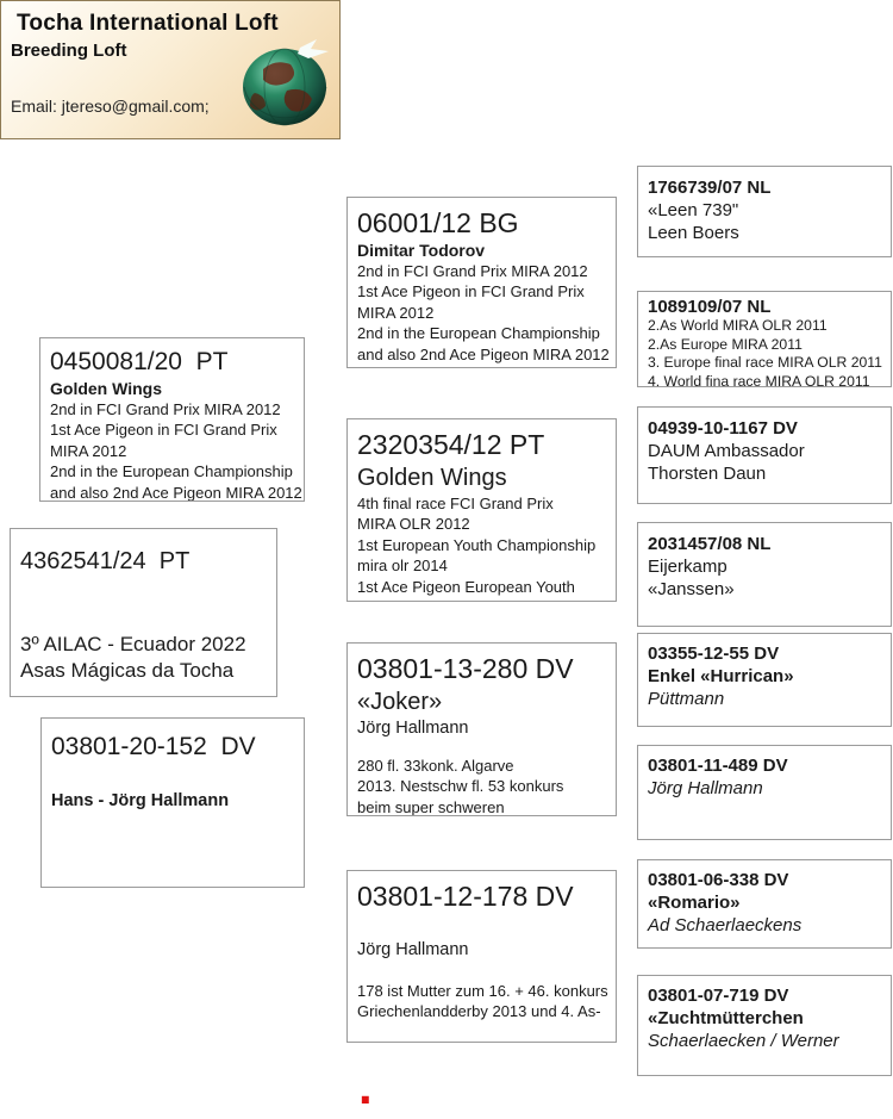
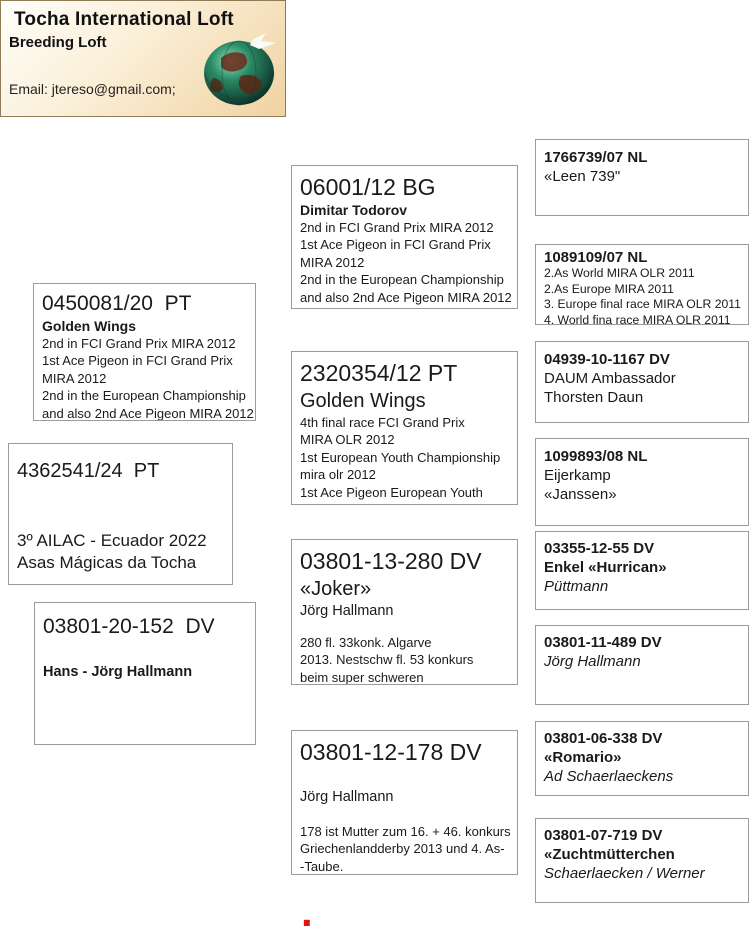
  Tocha International Loft
  Breeding Loft
  Email: jtereso@gmail.com;
  0450081/20 PT
  Golden Wings
  2nd in FCI Grand Prix MIRA 2012
  1st Ace Pigeon in FCI Grand Prix
  MIRA 2012
  2nd in the European Championship
  and also 2nd Ace Pigeon MIRA 2012
  4362541/24 PT
  3º AILAC - Ecuador 2022
  Asas Mágicas da Tocha
  03801-20-152 DV
  Hans - Jörg Hallmann
  06001/12 BG
  Dimitar Todorov
  2nd in FCI Grand Prix MIRA 2012
  1st Ace Pigeon in FCI Grand Prix
  MIRA 2012
  2nd in the European Championship
  and also 2nd Ace Pigeon MIRA 2012
  2320354/12 PT
  Golden Wings
  4th final race FCI Grand Prix
  MIRA OLR 2012
  1st European Youth Championship
- mira olr 2014
+ mira olr 2012
  1st Ace Pigeon European Youth
  03801-13-280 DV
  «Joker»
  Jörg Hallmann
  280 fl. 33konk. Algarve
  2013. Nestschw fl. 53 konkurs
  beim super schweren
  03801-12-178 DV
  Jörg Hallmann
  178 ist Mutter zum 16. + 46. konkurs
  Griechenlandderby 2013 und 4. As-
+ -Taube.
  1766739/07 NL
  «Leen 739"
- Leen Boers
  1089109/07 NL
  2.As World MIRA OLR 2011
  2.As Europe MIRA 2011
  3. Europe final race MIRA OLR 2011
  4. World fina race MIRA OLR 2011
  04939-10-1167 DV
  DAUM Ambassador
  Thorsten Daun
- 2031457/08 NL
+ 1099893/08 NL
  Eijerkamp
  «Janssen»
  03355-12-55 DV
  Enkel «Hurrican»
  Püttmann
  03801-11-489 DV
  Jörg Hallmann
  03801-06-338 DV
  «Romario»
  Ad Schaerlaeckens
  03801-07-719 DV
  «Zuchtmütterchen
  Schaerlaecken / Werner
  .
